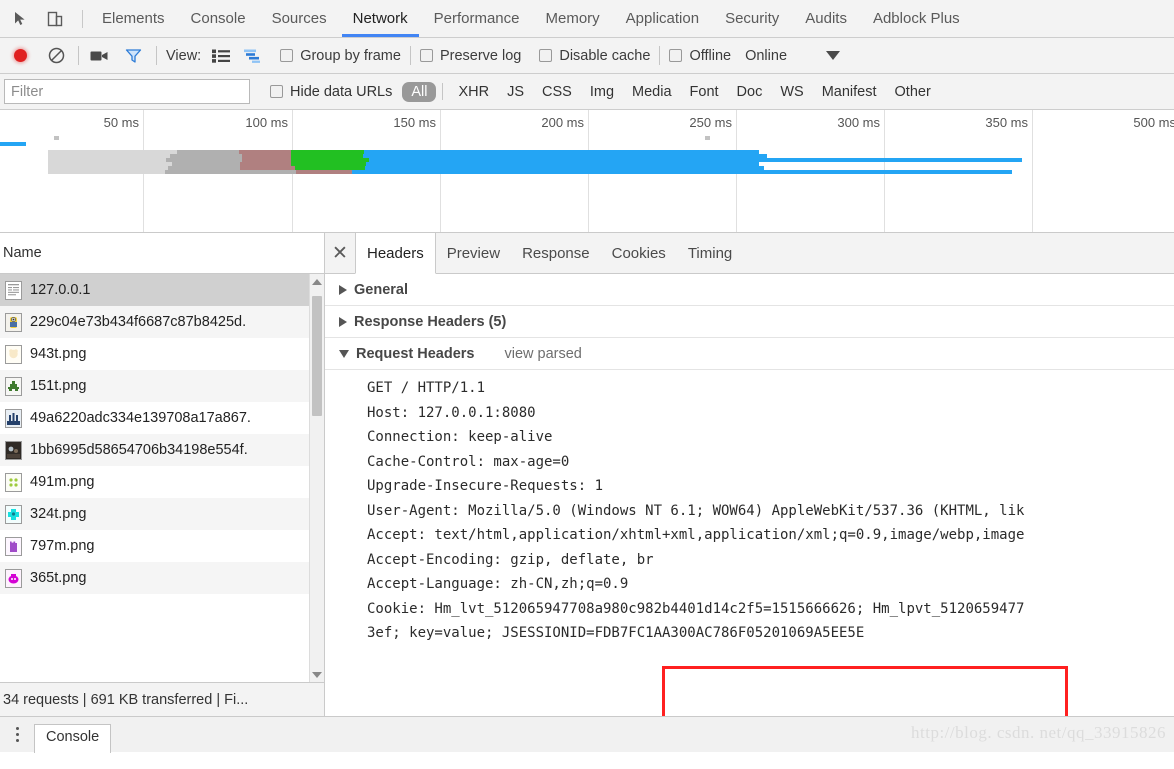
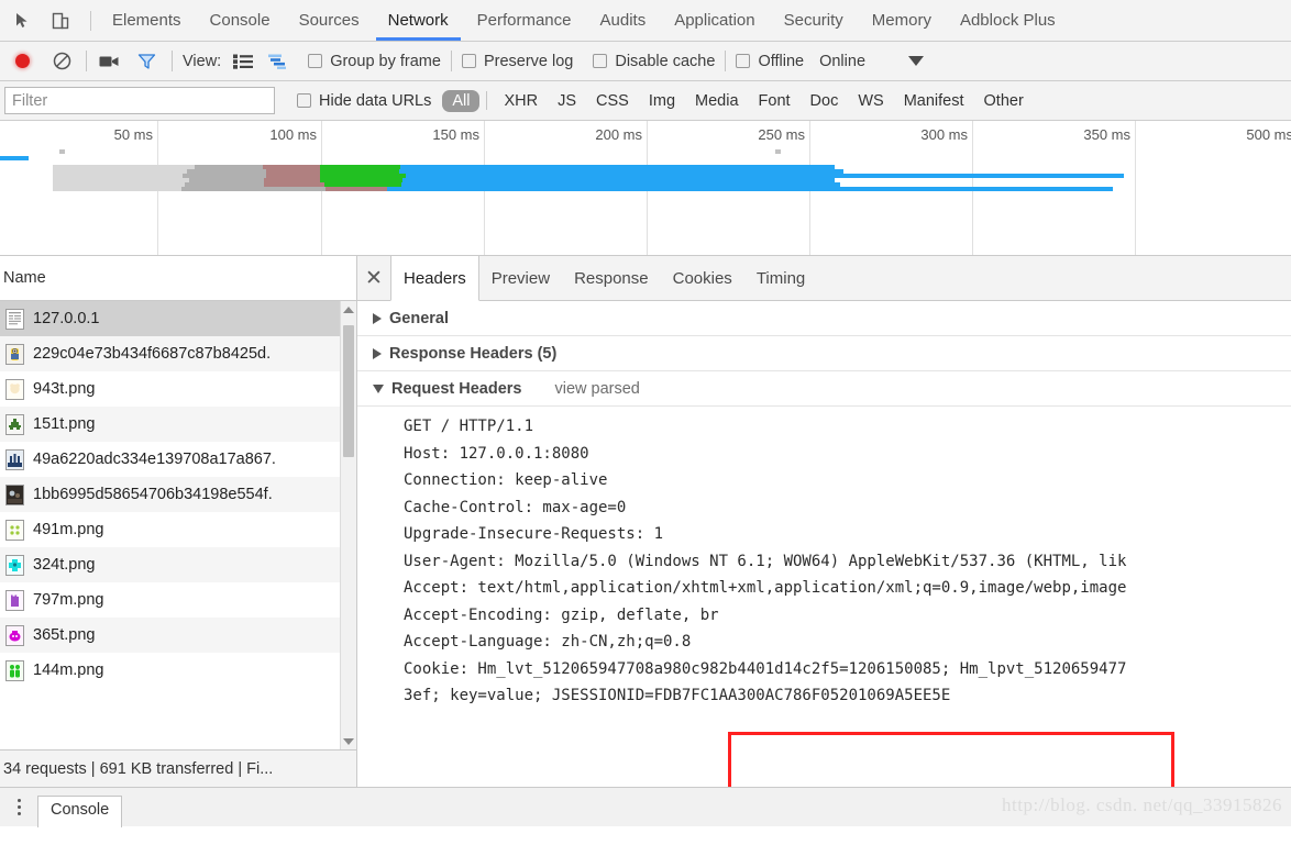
  Elements
  Console
  Sources
  Network
  Performance
- Memory
+ Audits
  Application
  Security
- Audits
+ Memory
  Adblock Plus
  View:
  Group by frame
  Preserve log
  Disable cache
  Offline
  Online
  Filter
  Hide data URLs
  All
  XHR
  JS
  CSS
  Img
  Media
  Font
  Doc
  WS
  Manifest
  Other
  50 ms
  100 ms
  150 ms
  200 ms
  250 ms
  300 ms
  350 ms
  500 ms
  Name
  127.0.0.1
  229c04e73b434f6687c87b8425d.
  943t.png
  151t.png
  49a6220adc334e139708a17a867.
  1bb6995d58654706b34198e554f.
  491m.png
  324t.png
  797m.png
  365t.png
+ 144m.png
  34 requests | 691 KB transferred | Fi...
  ✕
  Headers
  Preview
  Response
  Cookies
  Timing
  General
  Response Headers (5)
  Request Headers
  view parsed
  GET / HTTP/1.1
  Host: 127.0.0.1:8080
  Connection: keep-alive
  Cache-Control: max-age=0
  Upgrade-Insecure-Requests: 1
  User-Agent: Mozilla/5.0 (Windows NT 6.1; WOW64) AppleWebKit/537.36 (KHTML, lik
  Accept: text/html,application/xhtml+xml,application/xml;q=0.9,image/webp,image
  Accept-Encoding: gzip, deflate, br
- Accept-Language: zh-CN,zh;q=0.9
+ Accept-Language: zh-CN,zh;q=0.8
- Cookie: Hm_lvt_512065947708a980c982b4401d14c2f5=1515666626; Hm_lpvt_5120659477
+ Cookie: Hm_lvt_512065947708a980c982b4401d14c2f5=1206150085; Hm_lpvt_5120659477
  3ef; key=value; JSESSIONID=FDB7FC1AA300AC786F05201069A5EE5E
  Console
